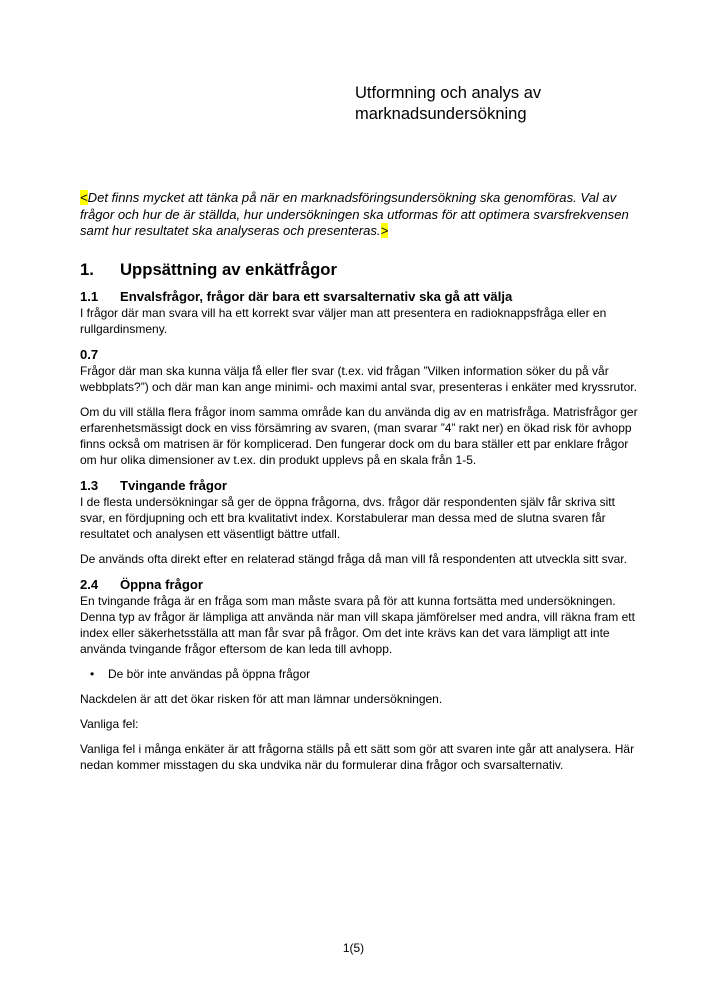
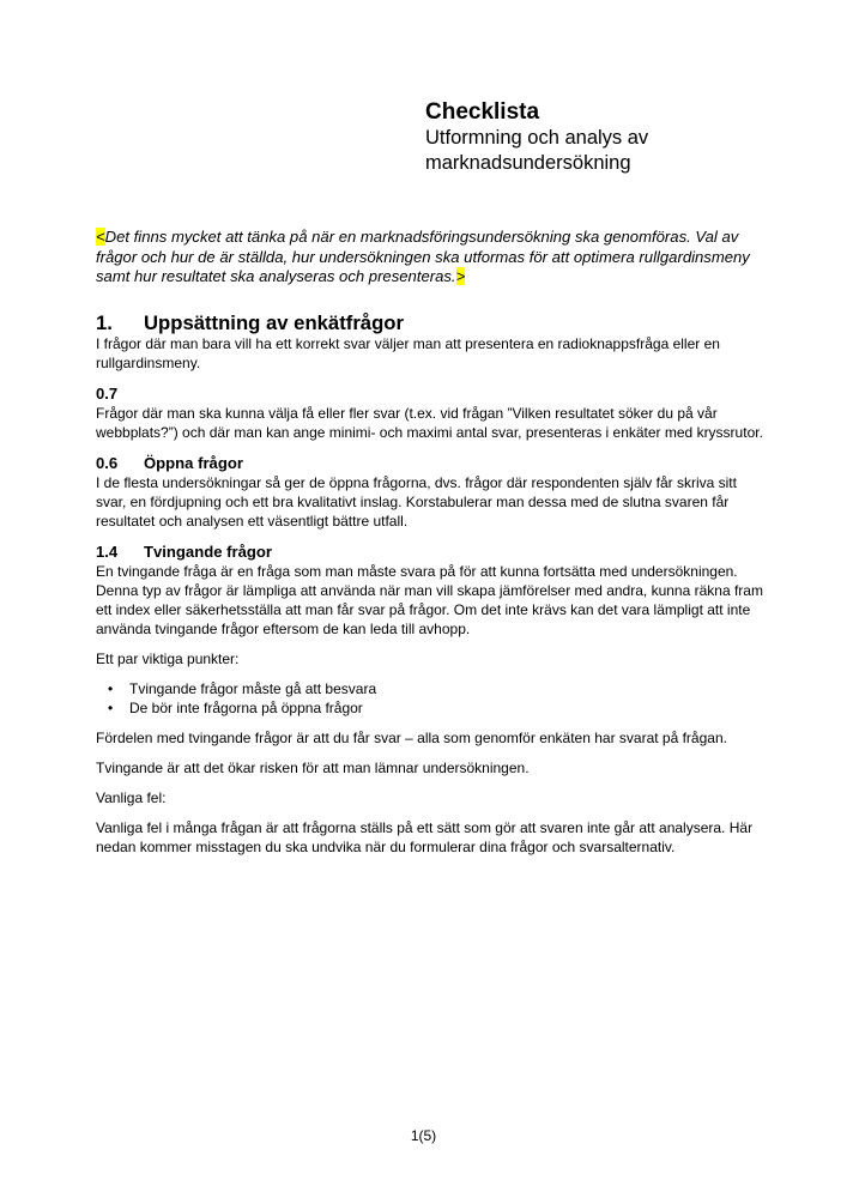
+ Checklista
  Utformning och analys av
  marknadsundersökning
- <Det finns mycket att tänka på när en marknadsföringsundersökning ska genomföras. Val av frågor och hur de är ställda, hur undersökningen ska utformas för att optimera svarsfrekvensen samt hur resultatet ska analyseras och presenteras.>
+ <Det finns mycket att tänka på när en marknadsföringsundersökning ska genomföras. Val av frågor och hur de är ställda, hur undersökningen ska utformas för att optimera rullgardinsmeny samt hur resultatet ska analyseras och presenteras.>
  1.
  Uppsättning av enkätfrågor
- 1.1
- Envalsfrågor, frågor där bara ett svarsalternativ ska gå att välja
- I frågor där man svara vill ha ett korrekt svar väljer man att presentera en radioknappsfråga eller en rullgardinsmeny.
+ I frågor där man bara vill ha ett korrekt svar väljer man att presentera en radioknappsfråga eller en rullgardinsmeny.
  0.7
- Frågor där man ska kunna välja få eller fler svar (t.ex. vid frågan ”Vilken information söker du på vår webbplats?”) och där man kan ange minimi- och maximi antal svar, presenteras i enkäter med kryssrutor.
+ Frågor där man ska kunna välja få eller fler svar (t.ex. vid frågan ”Vilken resultatet söker du på vår webbplats?”) och där man kan ange minimi- och maximi antal svar, presenteras i enkäter med kryssrutor.
- Om du vill ställa flera frågor inom samma område kan du använda dig av en matrisfråga. Matrisfrågor ger erfarenhetsmässigt dock en viss försämring av svaren, (man svarar ”4” rakt ner) en ökad risk för avhopp finns också om matrisen är för komplicerad. Den fungerar dock om du bara ställer ett par enklare frågor om hur olika dimensioner av t.ex. din produkt upplevs på en skala från 1-5.
- 1.3
+ 0.6
- Tvingande frågor
+ Öppna frågor
- I de flesta undersökningar så ger de öppna frågorna, dvs. frågor där respondenten själv får skriva sitt svar, en fördjupning och ett bra kvalitativt index. Korstabulerar man dessa med de slutna svaren får resultatet och analysen ett väsentligt bättre utfall.
+ I de flesta undersökningar så ger de öppna frågorna, dvs. frågor där respondenten själv får skriva sitt svar, en fördjupning och ett bra kvalitativt inslag. Korstabulerar man dessa med de slutna svaren får resultatet och analysen ett väsentligt bättre utfall.
- De används ofta direkt efter en relaterad stängd fråga då man vill få respondenten att utveckla sitt svar.
- 2.4
+ 1.4
- Öppna frågor
+ Tvingande frågor
- En tvingande fråga är en fråga som man måste svara på för att kunna fortsätta med undersökningen. Denna typ av frågor är lämpliga att använda när man vill skapa jämförelser med andra, vill räkna fram ett index eller säkerhetsställa att man får svar på frågor. Om det inte krävs kan det vara lämpligt att inte använda tvingande frågor eftersom de kan leda till avhopp.
+ En tvingande fråga är en fråga som man måste svara på för att kunna fortsätta med undersökningen. Denna typ av frågor är lämpliga att använda när man vill skapa jämförelser med andra, kunna räkna fram ett index eller säkerhetsställa att man får svar på frågor. Om det inte krävs kan det vara lämpligt att inte använda tvingande frågor eftersom de kan leda till avhopp.
+ Ett par viktiga punkter:
+ Tvingande frågor måste gå att besvara
- De bör inte användas på öppna frågor
+ De bör inte frågorna på öppna frågor
+ Fördelen med tvingande frågor är att du får svar – alla som genomför enkäten har svarat på frågan.
- Nackdelen är att det ökar risken för att man lämnar undersökningen.
+ Tvingande är att det ökar risken för att man lämnar undersökningen.
  Vanliga fel:
- Vanliga fel i många enkäter är att frågorna ställs på ett sätt som gör att svaren inte går att analysera. Här nedan kommer misstagen du ska undvika när du formulerar dina frågor och svarsalternativ.
+ Vanliga fel i många frågan är att frågorna ställs på ett sätt som gör att svaren inte går att analysera. Här nedan kommer misstagen du ska undvika när du formulerar dina frågor och svarsalternativ.
  1(5)
